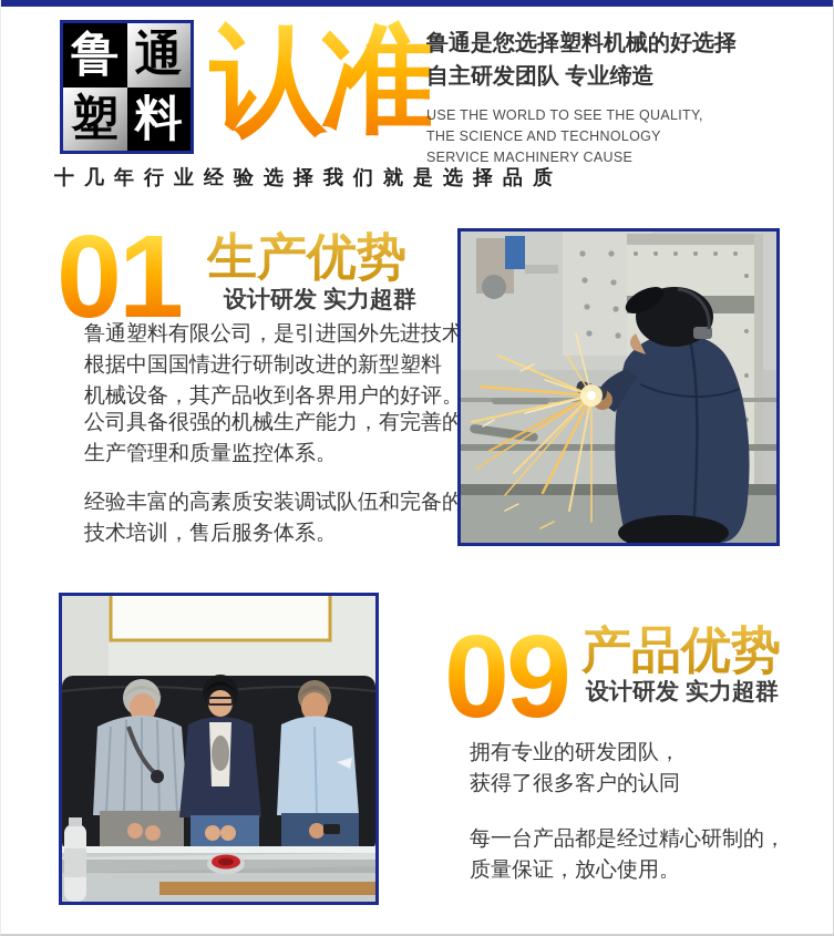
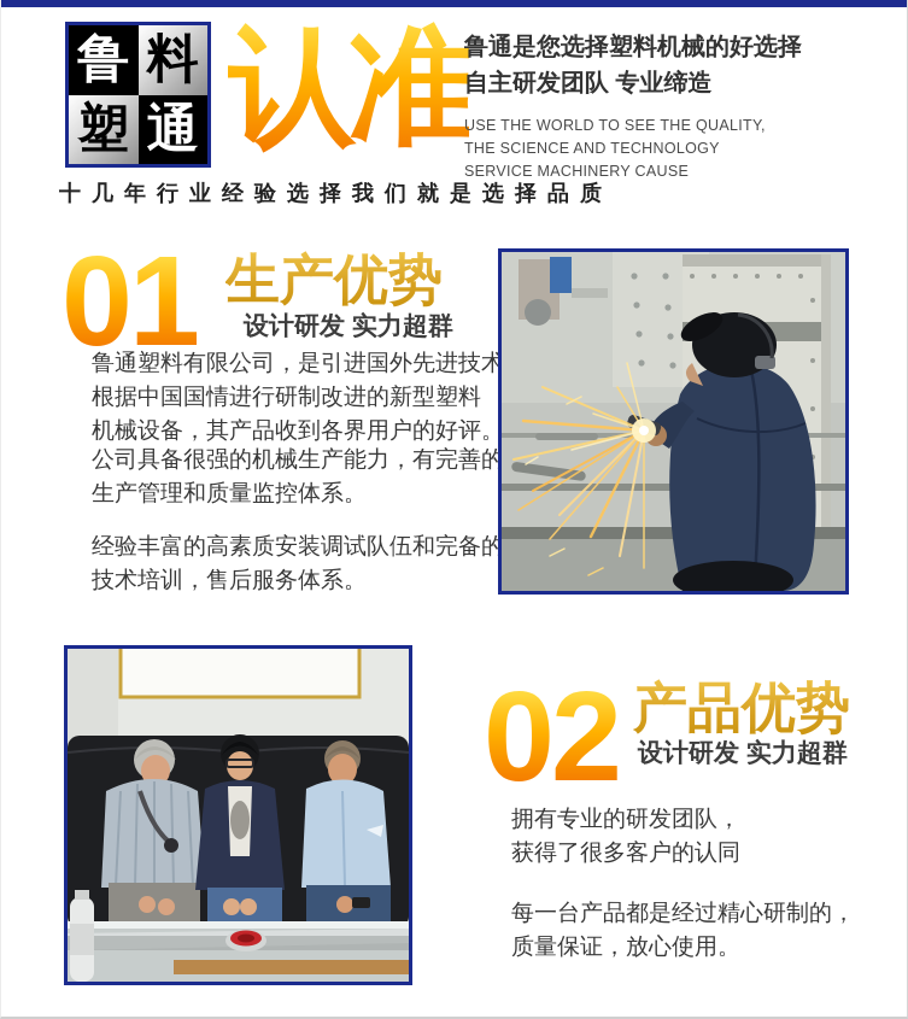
  鲁
- 通
+ 料
  塑
- 料
+ 通
  认准
  鲁通是您选择塑料机械的好选择
  自主研发团队 专业缔造
  USE THE WORLD TO SEE THE QUALITY,
  THE SCIENCE AND TECHNOLOGY
  SERVICE MACHINERY CAUSE
  十几年行业经验选择我们就是选择品质
  01
  生产优势
  设计研发 实力超群
  鲁通塑料有限公司，是引进国外先进技术
  根据中国国情进行研制改进的新型塑料
  机械设备，其产品收到各界用户的好评。
  公司具备很强的机械生产能力，有完善的
  生产管理和质量监控体系。
  经验丰富的高素质安装调试队伍和完备的
  技术培训，售后服务体系。
- 09
+ 02
  产品优势
  设计研发 实力超群
  拥有专业的研发团队，
  获得了很多客户的认同
  每一台产品都是经过精心研制的，
  质量保证，放心使用。
